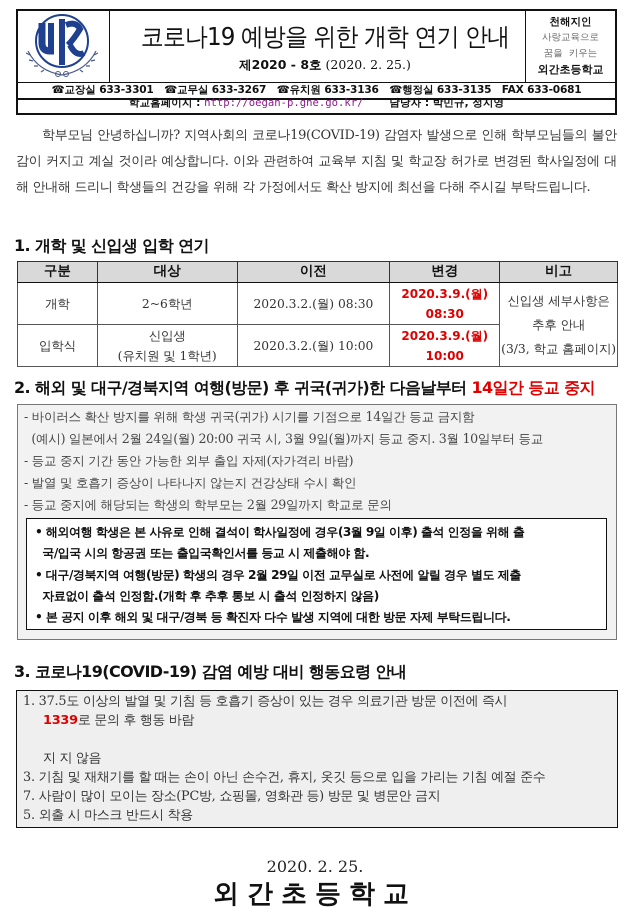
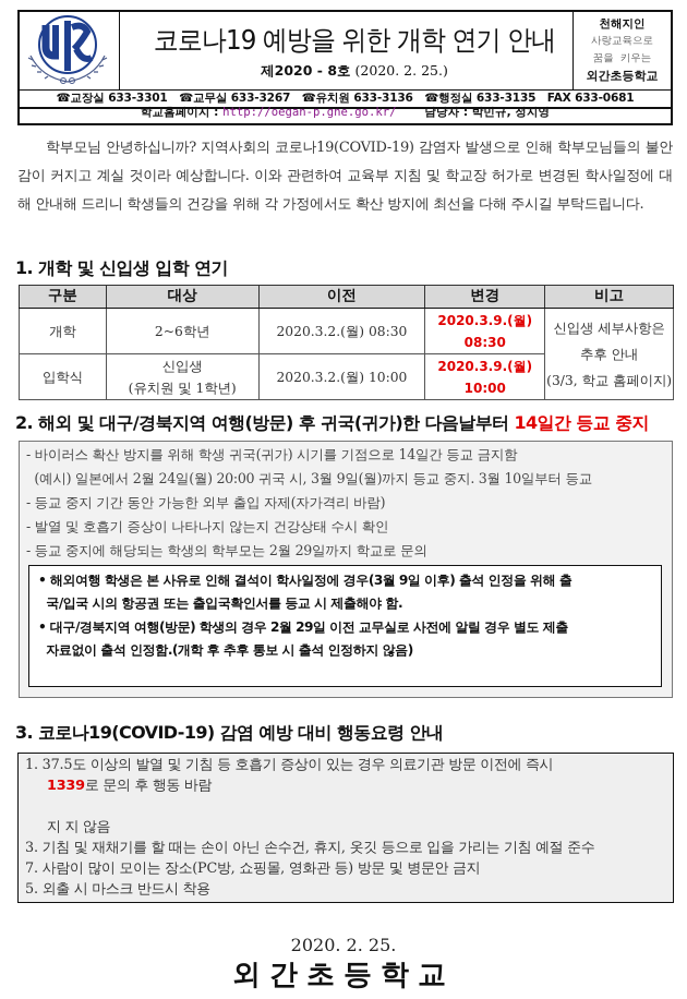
  코로나19 예방을 위한 개학 연기 안내
  제2020 - 8호 (2020. 2. 25.)
  천해지인
  사랑교육으로
  꿈을 키우는
  외간초등학교
  ☎교장실 633-3301 ☎교무실 633-3267 ☎유치원 633-3136 ☎행정실 633-3135 FAX 633-0681
  학교홈페이지 : http://oegan-p.gne.go.kr/ 담당자 : 박민규, 정지영
  학부모님 안녕하십니까? 지역사회의 코로나19(COVID-19) 감염자 발생으로 인해 학부모님들의 불안감이 커지고 계실 것이라 예상합니다. 이와 관련하여 교육부 지침 및 학교장 허가로 변경된 학사일정에 대해 안내해 드리니 학생들의 건강을 위해 각 가정에서도 확산 방지에 최선을 다해 주시길 부탁드립니다.
  1. 개학 및 신입생 입학 연기
  구분	대상	이전	변경	비고
  개학	2~6학년	2020.3.2.(월) 08:30	2020.3.9.(월) 08:30	신입생 세부사항은 추후 안내 (3/3, 학교 홈페이지)
  입학식	신입생 (유치원 및 1학년)	2020.3.2.(월) 10:00	2020.3.9.(월) 10:00
  2. 해외 및 대구/경북지역 여행(방문) 후 귀국(귀가)한 다음날부터 14일간 등교 중지
  - 바이러스 확산 방지를 위해 학생 귀국(귀가) 시기를 기점으로 14일간 등교 금지함
  (예시) 일본에서 2월 24일(월) 20:00 귀국 시, 3월 9일(월)까지 등교 중지. 3월 10일부터 등교
  - 등교 중지 기간 동안 가능한 외부 출입 자제(자가격리 바람)
  - 발열 및 호흡기 증상이 나타나지 않는지 건강상태 수시 확인
  - 등교 중지에 해당되는 학생의 학부모는 2월 29일까지 학교로 문의
  • 해외여행 학생은 본 사유로 인해 결석이 학사일정에 경우(3월 9일 이후) 출석 인정을 위해 출
  국/입국 시의 항공권 또는 출입국확인서를 등교 시 제출해야 함.
  • 대구/경북지역 여행(방문) 학생의 경우 2월 29일 이전 교무실로 사전에 알릴 경우 별도 제출
  자료없이 출석 인정함.(개학 후 추후 통보 시 출석 인정하지 않음)
- • 본 공지 이후 해외 및 대구/경북 등 확진자 다수 발생 지역에 대한 방문 자제 부탁드립니다.
  3. 코로나19(COVID-19) 감염 예방 대비 행동요령 안내
  1. 37.5도 이상의 발열 및 기침 등 호흡기 증상이 있는 경우 의료기관 방문 이전에 즉시
  1339로 문의 후 행동 바람
  지 지 않음
  3. 기침 및 재채기를 할 때는 손이 아닌 손수건, 휴지, 옷깃 등으로 입을 가리는 기침 예절 준수
  7. 사람이 많이 모이는 장소(PC방, 쇼핑몰, 영화관 등) 방문 및 병문안 금지
  5. 외출 시 마스크 반드시 착용
  2020. 2. 25.
  외간초등학교
